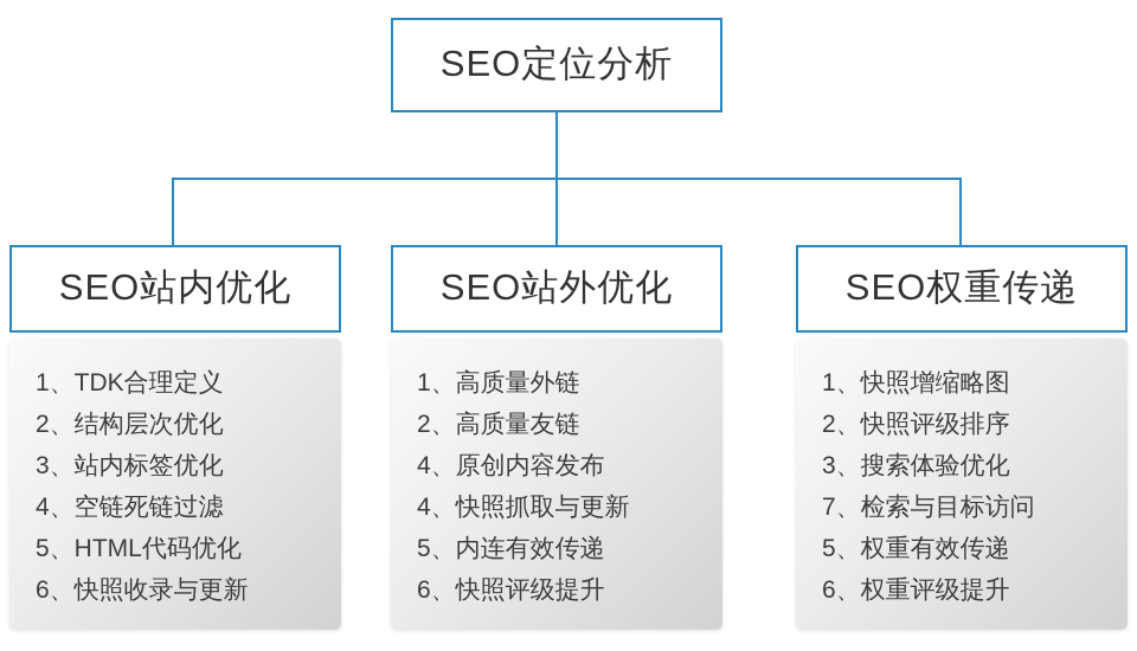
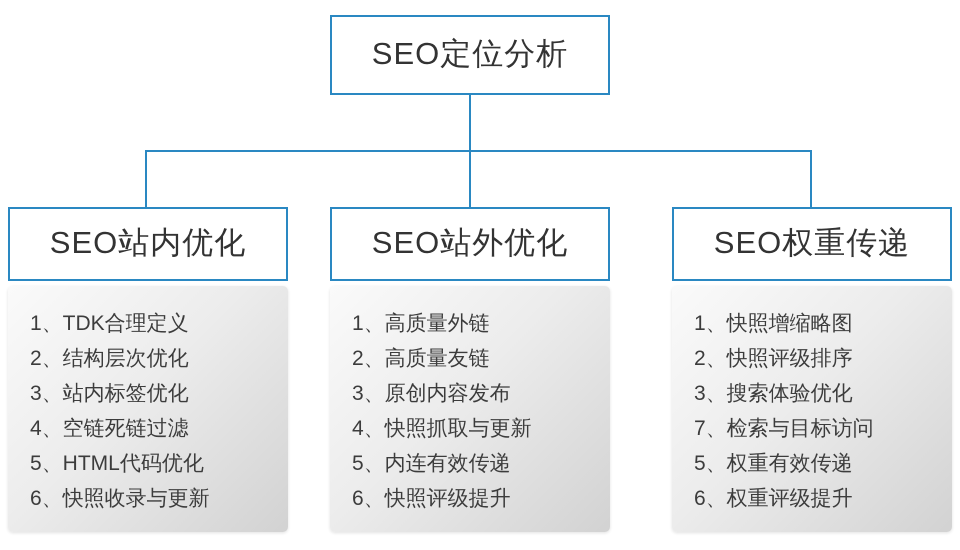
  SEO定位分析
  SEO站内优化
  SEO站外优化
  SEO权重传递
  1、TDK合理定义
  2、结构层次优化
  3、站内标签优化
  4、空链死链过滤
  5、HTML代码优化
  6、快照收录与更新
  1、高质量外链
  2、高质量友链
- 4、原创内容发布
+ 3、原创内容发布
  4、快照抓取与更新
  5、内连有效传递
  6、快照评级提升
  1、快照增缩略图
  2、快照评级排序
  3、搜索体验优化
  7、检索与目标访问
  5、权重有效传递
  6、权重评级提升
